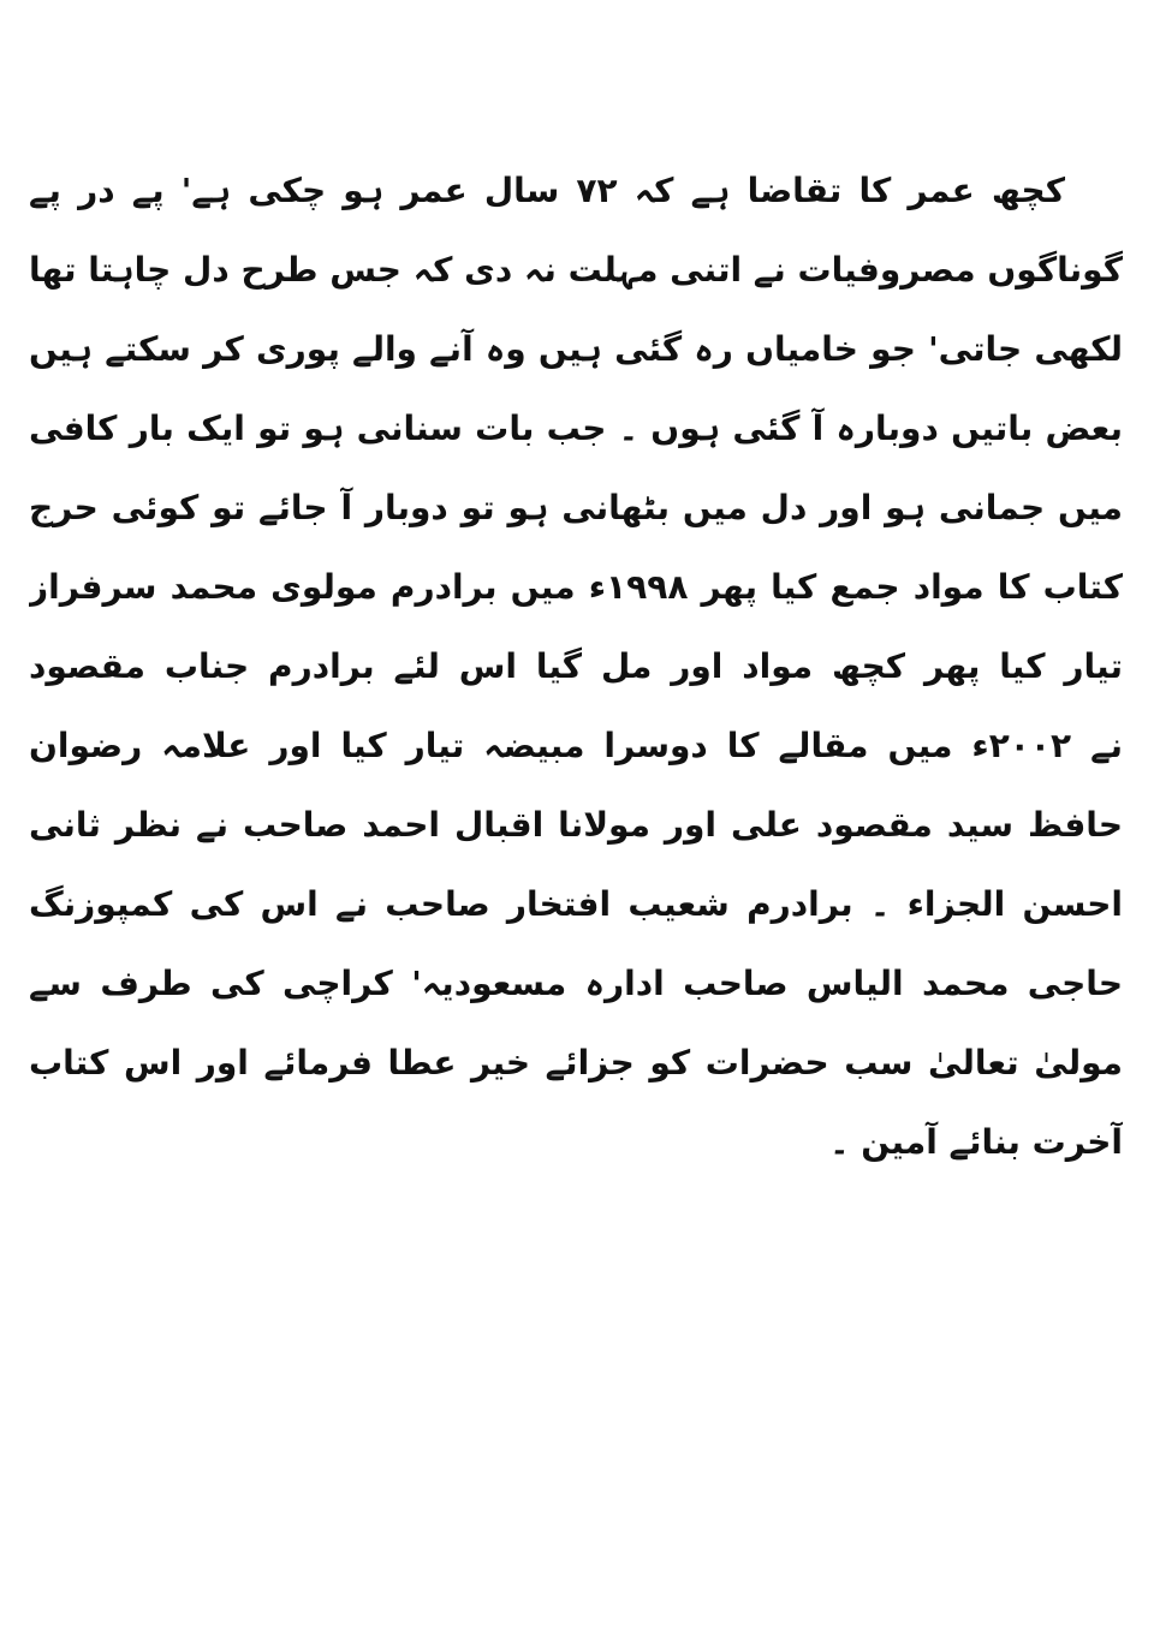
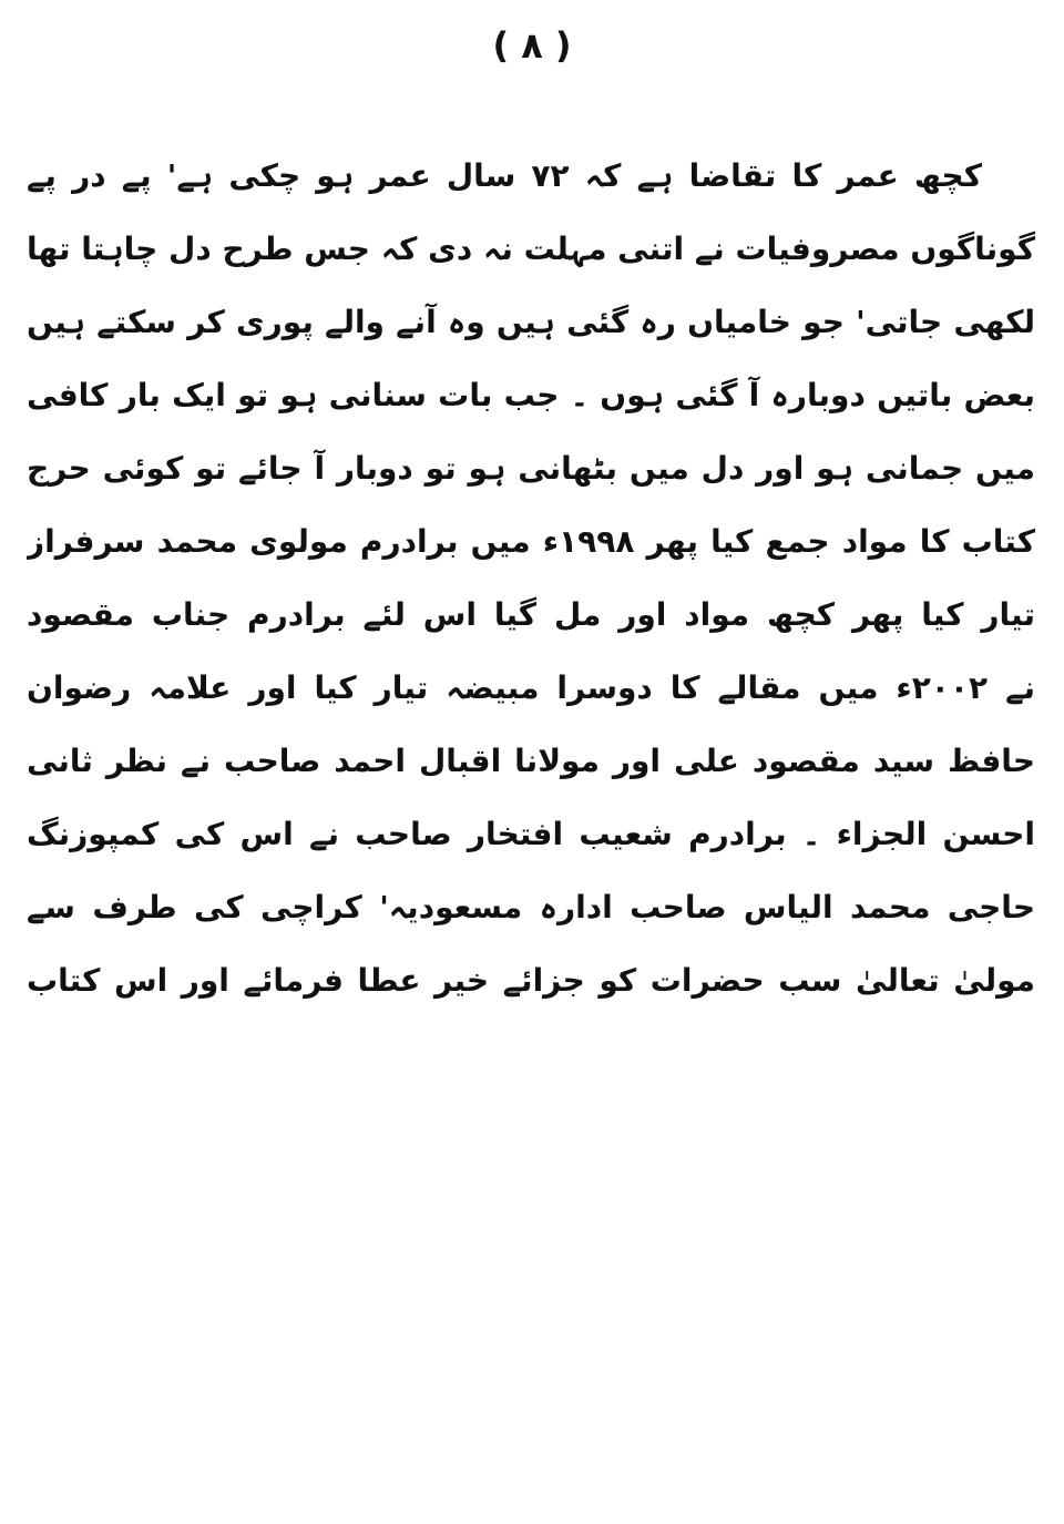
+ ( ۸ )
  کچھ عمر کا تقاضا ہے کہ ۷۲ سال عمر ہو چکی ہے' پے در پے
  گوناگوں مصروفیات نے اتنی مہلت نہ دی کہ جس طرح دل چاہتا تھا
  لکھی جاتی' جو خامیاں رہ گئی ہیں وہ آنے والے پوری کر سکتے ہیں
  بعض باتیں دوبارہ آ گئی ہوں ۔ جب بات سنانی ہو تو ایک بار کافی
  میں جمانی ہو اور دل میں بٹھانی ہو تو دوبار آ جائے تو کوئی حرج
  کتاب کا مواد جمع کیا پھر ۱۹۹۸ء میں برادرم مولوی محمد سرفراز
  نے ۲۰۰۲ء میں مقالے کا دوسرا مبیضہ تیار کیا اور علامہ رضوان
  حافظ سید مقصود علی اور مولانا اقبال احمد صاحب نے نظر ثانی
  احسن الجزاء ۔ برادرم شعیب افتخار صاحب نے اس کی کمپوزنگ
  حاجی محمد الیاس صاحب ادارہ مسعودیہ' کراچی کی طرف سے
  مولیٰ تعالیٰ سب حضرات کو جزائے خیر عطا فرمائے اور اس کتاب
- آخرت بنائے آمین ۔
